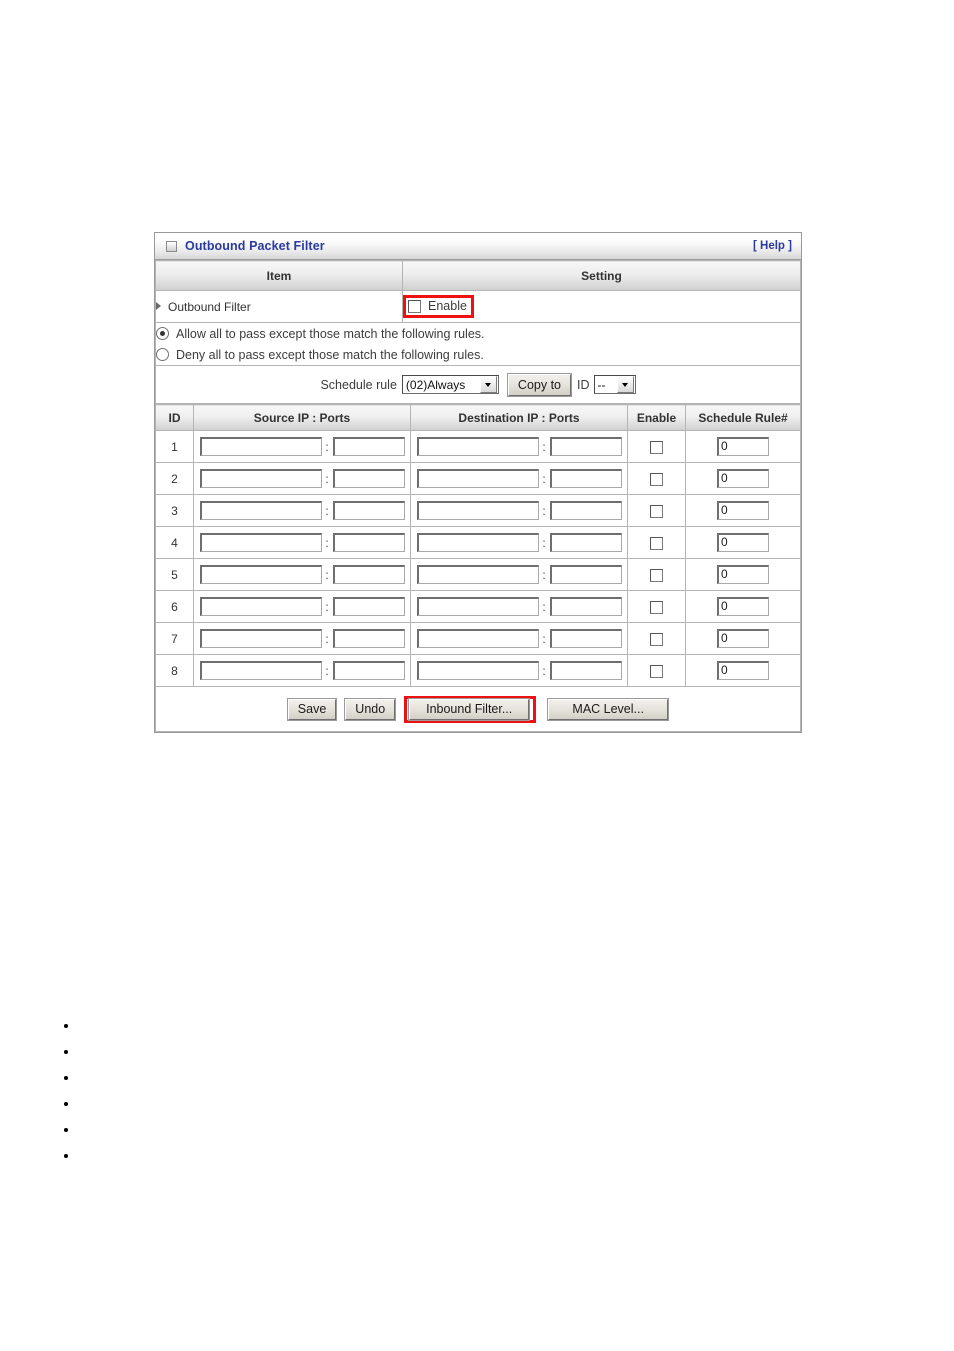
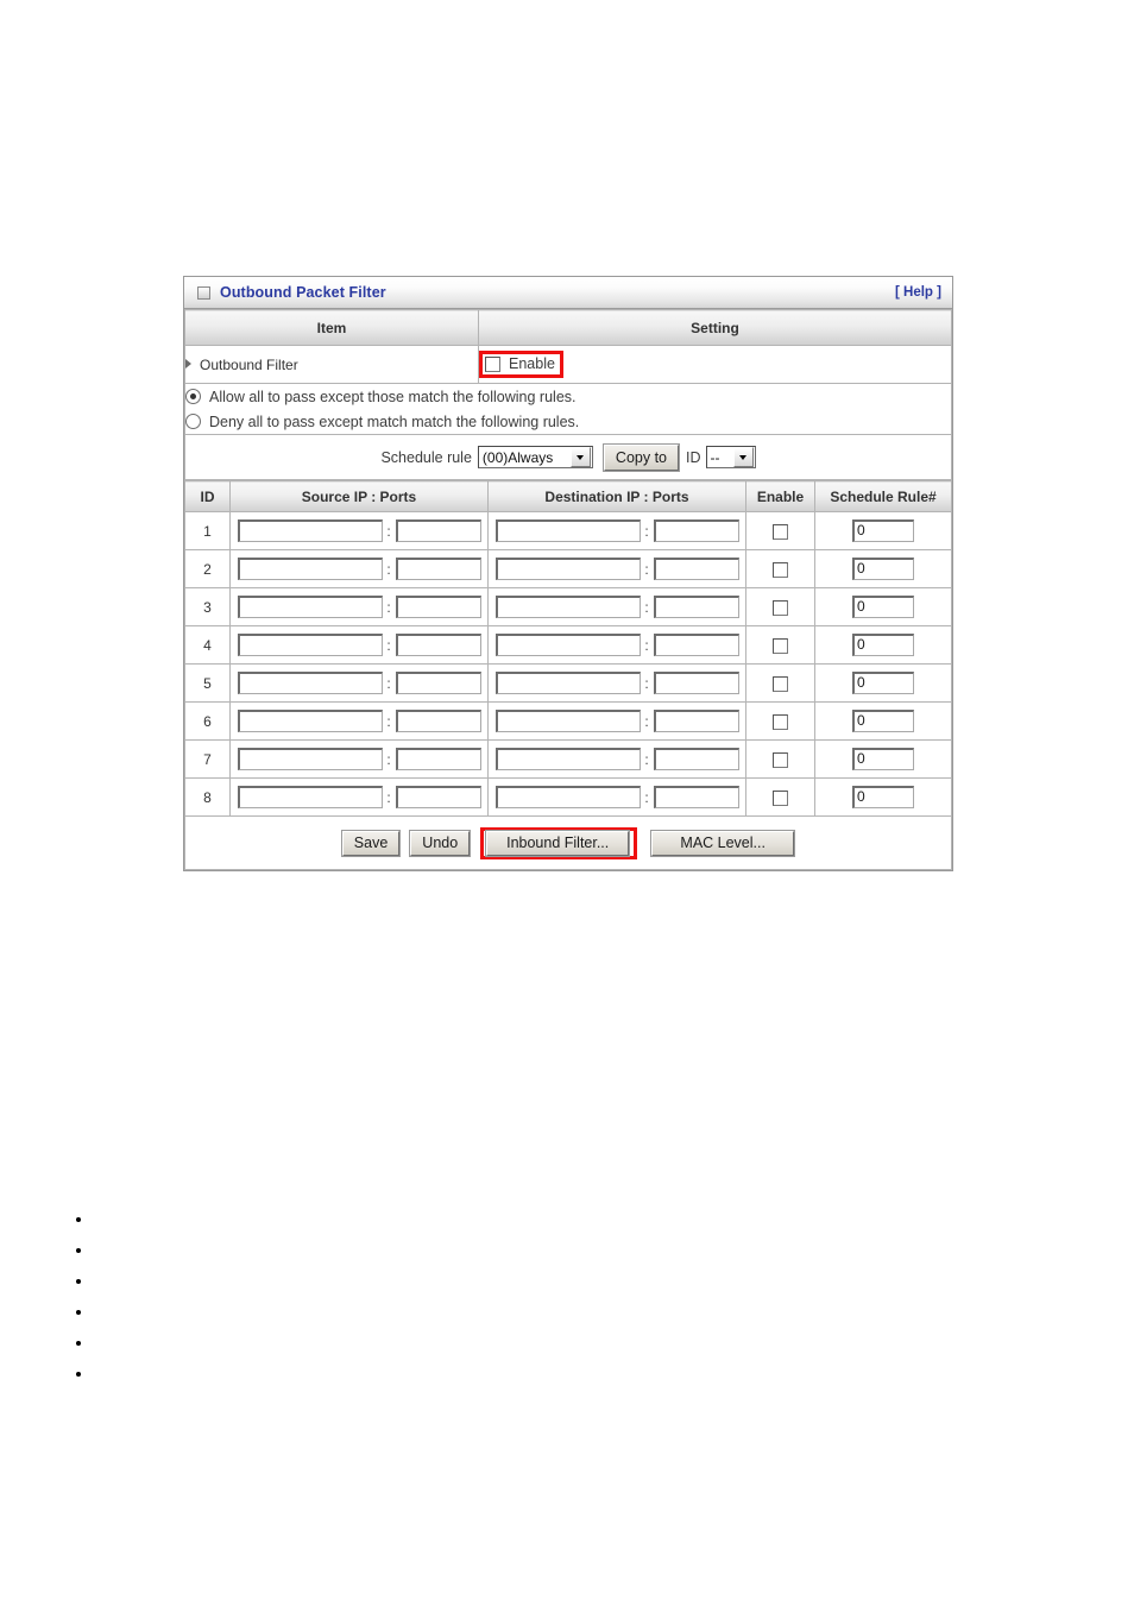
  Outbound Packet Filter
  [ Help ]
  Item	Setting
  Outbound Filter	Enable
- Allow all to pass except those match the following rules. Deny all to pass except those match the following rules.
+ Allow all to pass except those match the following rules. Deny all to pass except match match the following rules.
- Schedule rule (02)Always Copy to ID --
+ Schedule rule (00)Always Copy to ID --
  ID	Source IP : Ports	Destination IP : Ports	Enable	Schedule Rule#
  1	:	:		0
  2	:	:		0
  3	:	:		0
  4	:	:		0
  5	:	:		0
  6	:	:		0
  7	:	:		0
  8	:	:		0
  Save Undo Inbound Filter... MAC Level...
